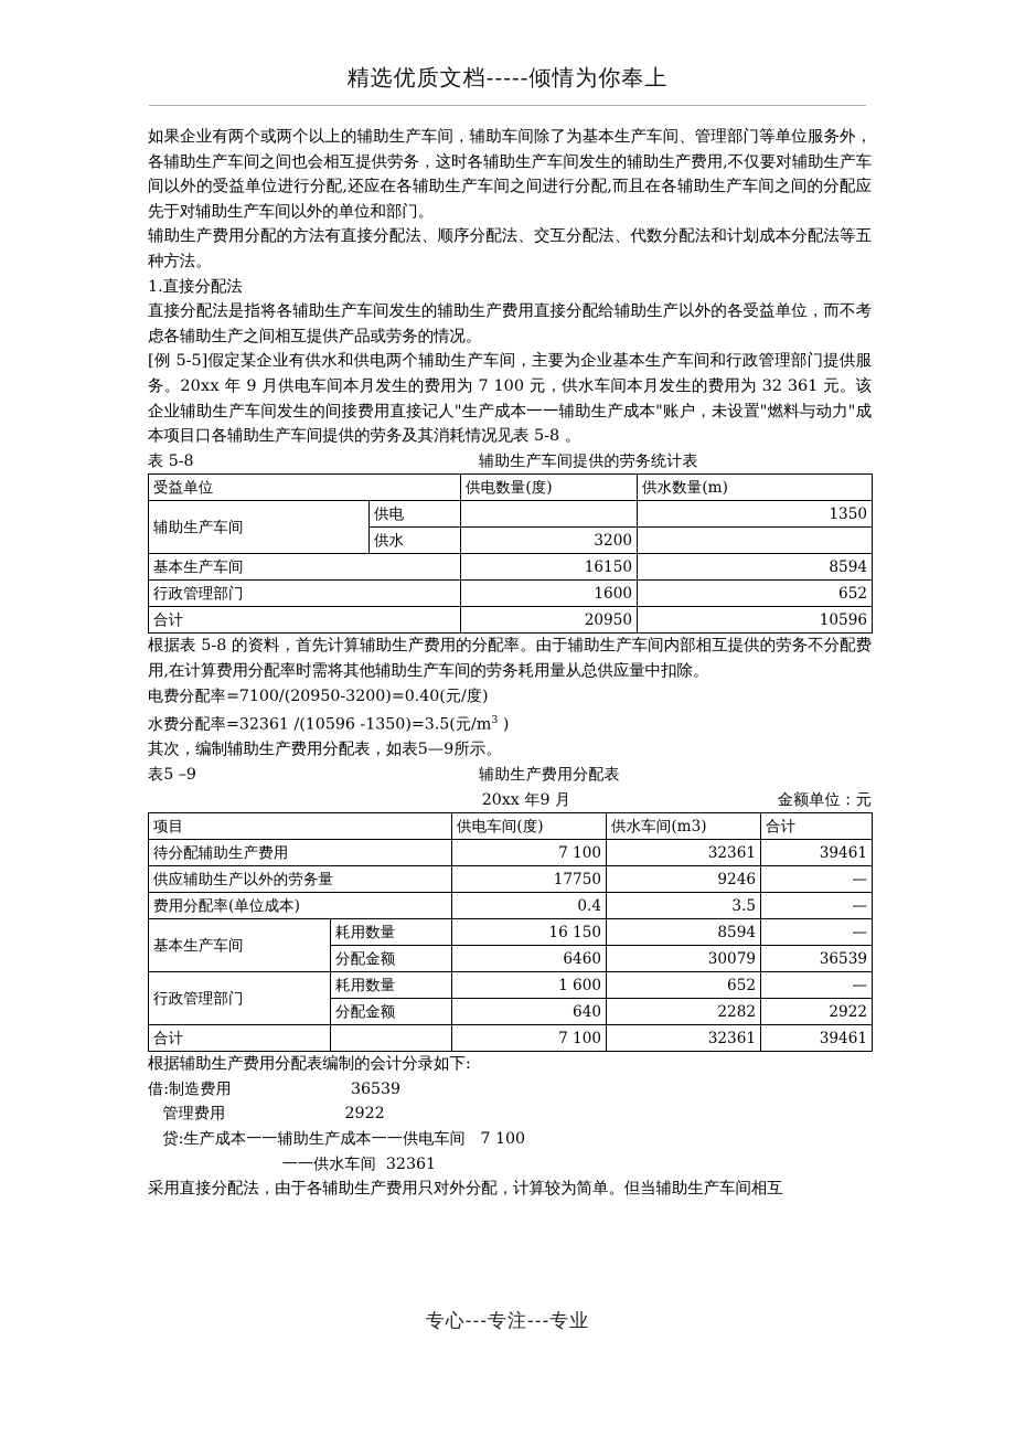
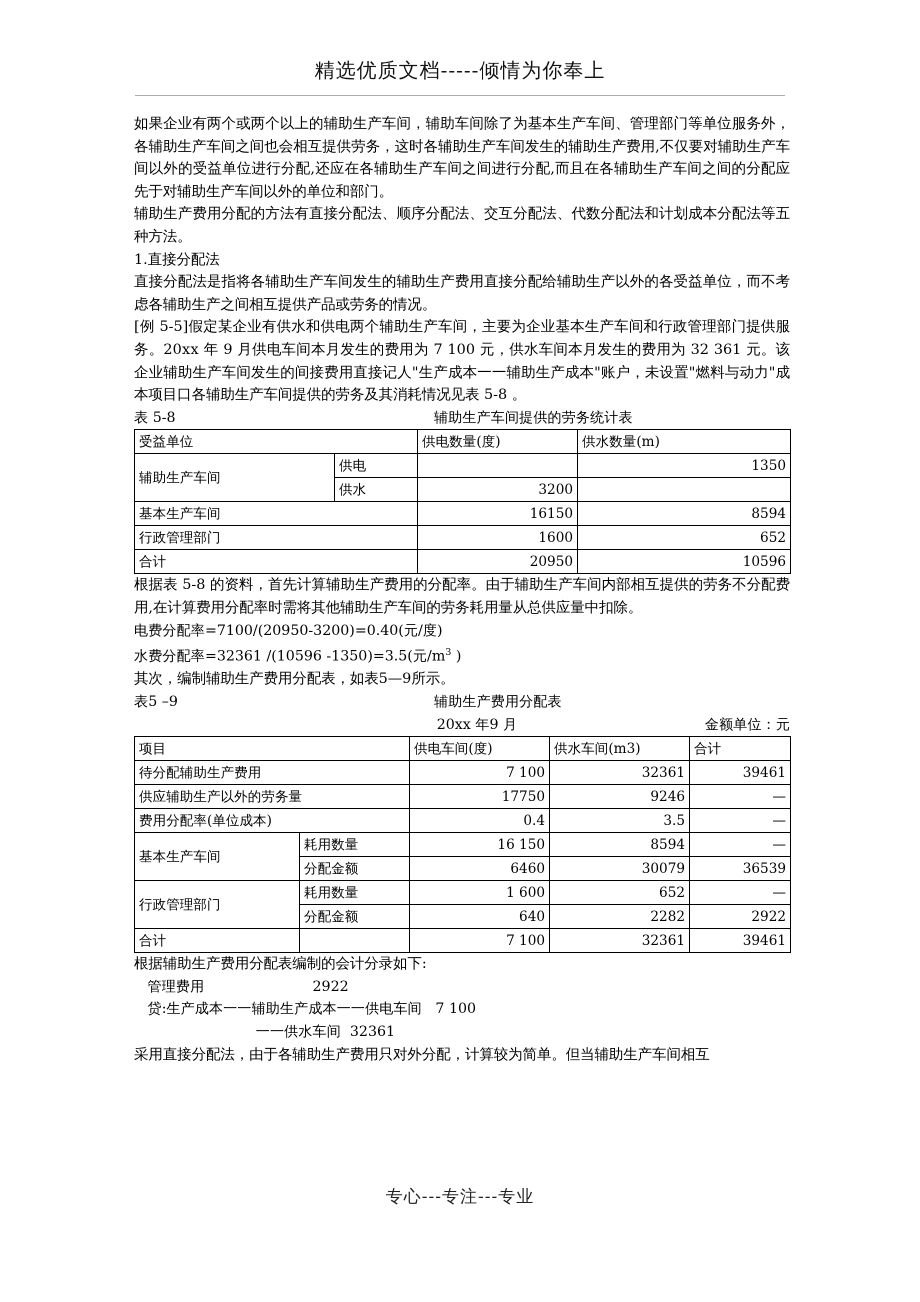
  精选优质文档-----倾情为你奉上
  如果企业有两个或两个以上的辅助生产车间，辅助车间除了为基本生产车间、管理部门等单位服务外，各辅助生产车间之间也会相互提供劳务，这时各辅助生产车间发生的辅助生产费用,不仅要对辅助生产车间以外的受益单位进行分配,还应在各辅助生产车间之间进行分配,而且在各辅助生产车间之间的分配应先于对辅助生产车间以外的单位和部门。
  辅助生产费用分配的方法有直接分配法、顺序分配法、交互分配法、代数分配法和计划成本分配法等五种方法。
  1.直接分配法
  直接分配法是指将各辅助生产车间发生的辅助生产费用直接分配给辅助生产以外的各受益单位，而不考虑各辅助生产之间相互提供产品或劳务的情况。
  [例 5-5]假定某企业有供水和供电两个辅助生产车间，主要为企业基本生产车间和行政管理部门提供服务。20ⅹⅹ 年 9 月供电车间本月发生的费用为 7 100 元，供水车间本月发生的费用为 32 361 元。该企业辅助生产车间发生的间接费用直接记人"生产成本一一辅助生产成本"账户，未设置"燃料与动力"成本项目口各辅助生产车间提供的劳务及其消耗情况见表 5-8 。
  表 5-8
  辅助生产车间提供的劳务统计表
  受益单位	供电数量(度)	供水数量(m)
  辅助生产车间	供电		1350
  供水	3200
  基本生产车间	16150	8594
  行政管理部门	1600	652
  合计	20950	10596
  根据表 5-8 的资料，首先计算辅助生产费用的分配率。由于辅助生产车间内部相互提供的劳务不分配费用,在计算费用分配率时需将其他辅助生产车间的劳务耗用量从总供应量中扣除。
  电费分配率=7100/(20950-3200)=0.40(元/度)
  水费分配率=32361 /(10596 -1350)=3.5(元/m3 )
  其次，编制辅助生产费用分配表，如表5—9所示。
  表5 –9
  辅助生产费用分配表
  20ⅹⅹ 年9 月
  金额单位：元
  项目	供电车间(度)	供水车间(m3)	合计
  待分配辅助生产费用	7 100	32361	39461
  供应辅助生产以外的劳务量	17750	9246	—
  费用分配率(单位成本)	0.4	3.5	—
  基本生产车间	耗用数量	16 150	8594	—
  分配金额	6460	30079	36539
  行政管理部门	耗用数量	1 600	652	—
  分配金额	640	2282	2922
  合计		7 100	32361	39461
  根据辅助生产费用分配表编制的会计分录如下:
- 借:制造费用 36539
  管理费用 2922
  贷:生产成本一一辅助生产成本一一供电车间 7 100
  一一供水车间 32361
  采用直接分配法，由于各辅助生产费用只对外分配，计算较为简单。但当辅助生产车间相互
  专心---专注---专业
